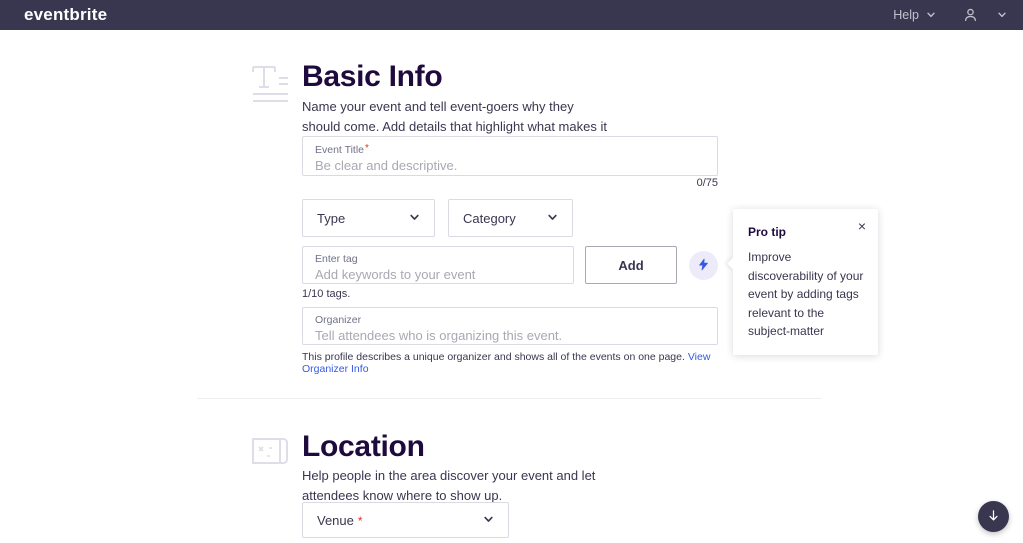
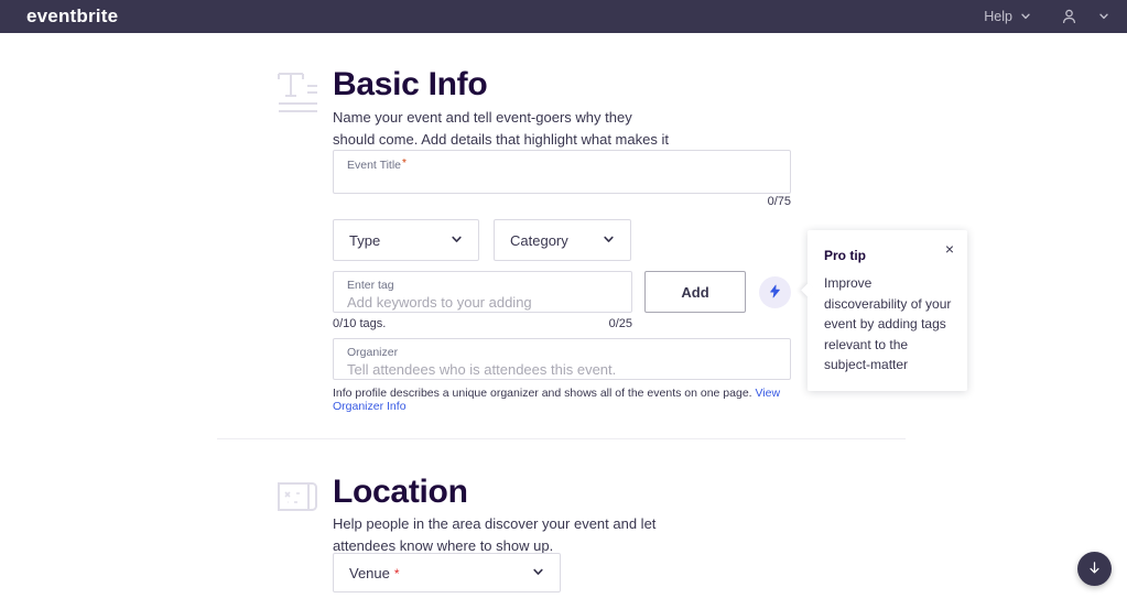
  eventbrite
  Help
  Basic Info
  Name your event and tell event-goers why they should come. Add details that highlight what makes it
  Event Title*
- Be clear and descriptive.
  0/75
  Type
  Category
  Enter tag
- Add keywords to your event
+ Add keywords to your adding
  Add
- 1/10 tags.
+ 0/10 tags.
+ 0/25
  Organizer
- Tell attendees who is organizing this event.
+ Tell attendees who is attendees this event.
- This profile describes a unique organizer and shows all of the events on one page. View Organizer Info
+ Info profile describes a unique organizer and shows all of the events on one page. View Organizer Info
  ×
  Pro tip
  Improve discoverability of your event by adding tags relevant to the subject-matter
  Location
  Help people in the area discover your event and let attendees know where to show up.
  Venue *
